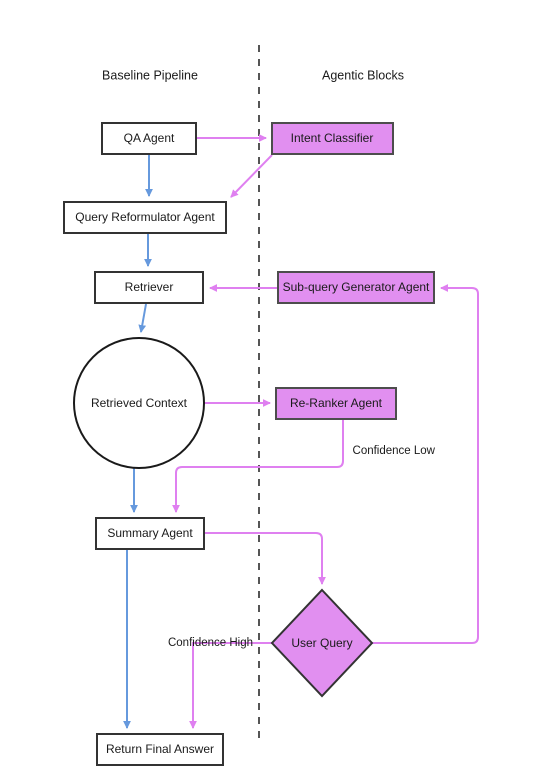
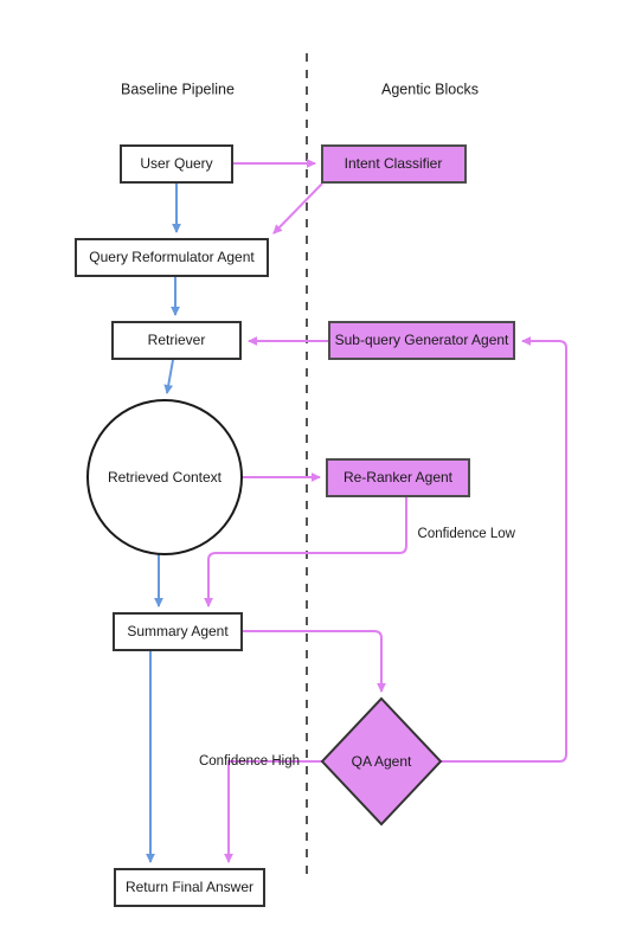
  Baseline Pipeline
  Agentic Blocks
  Confidence High
  Confidence Low
- QA Agent
+ User Query
  Intent Classifier
  Query Reformulator Agent
  Retriever
  Sub-query Generator Agent
  Retrieved Context
  Re-Ranker Agent
  Summary Agent
- User Query
+ QA Agent
  Return Final Answer
